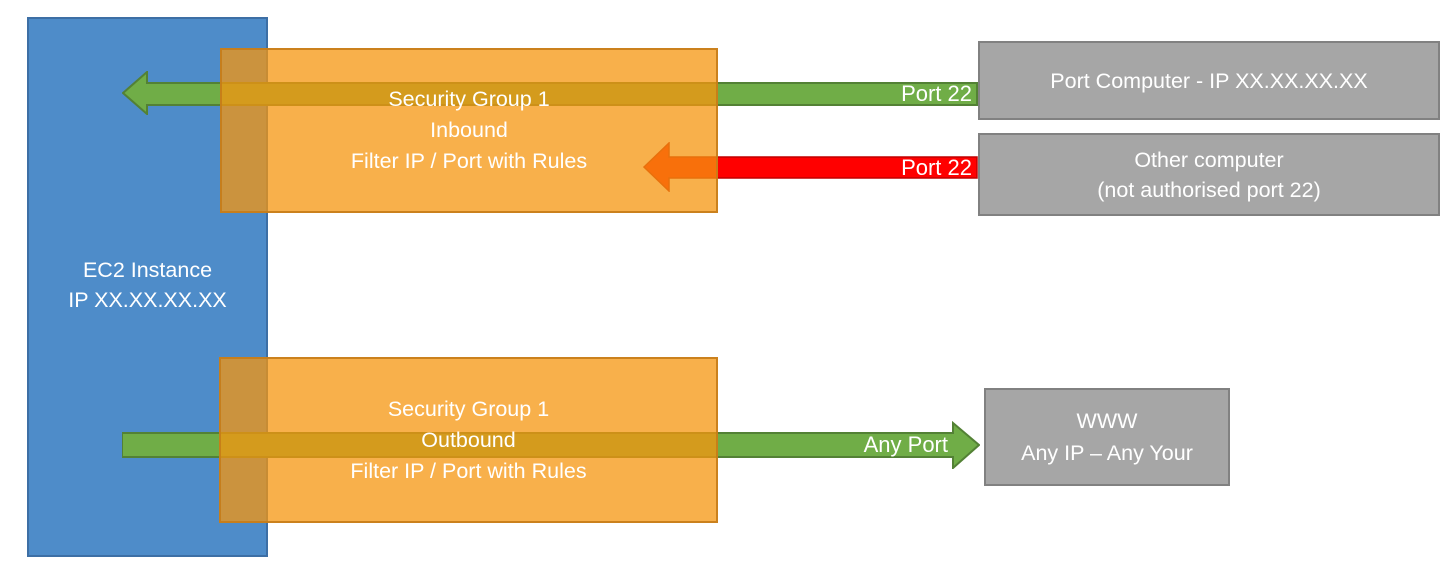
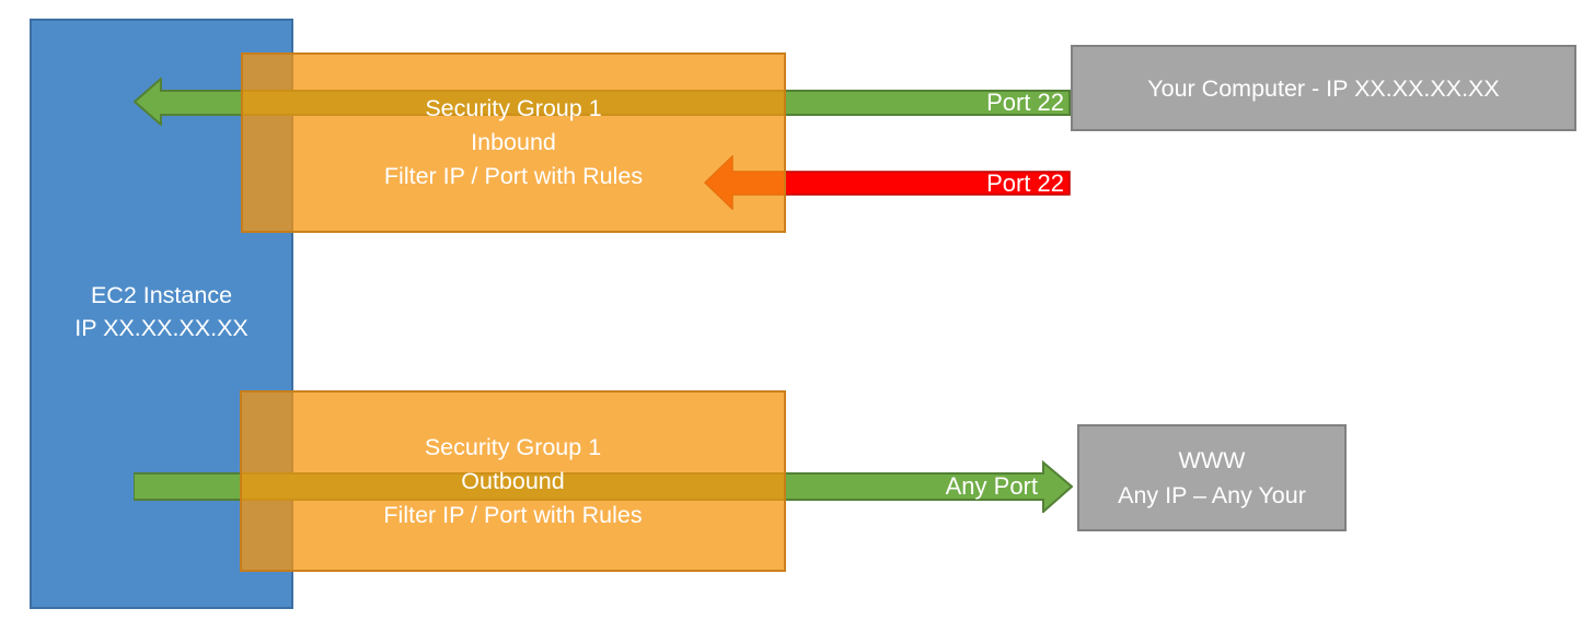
  EC2 Instance
  IP XX.XX.XX.XX
  Security Group 1
  Inbound
  Filter IP / Port with Rules
  Security Group 1
  Outbound
  Filter IP / Port with Rules
- Port Computer - IP XX.XX.XX.XX
+ Your Computer - IP XX.XX.XX.XX
- Other computer
- (not authorised port 22)
  WWW
  Any IP – Any Your
  Port 22
  Port 22
  Any Port
